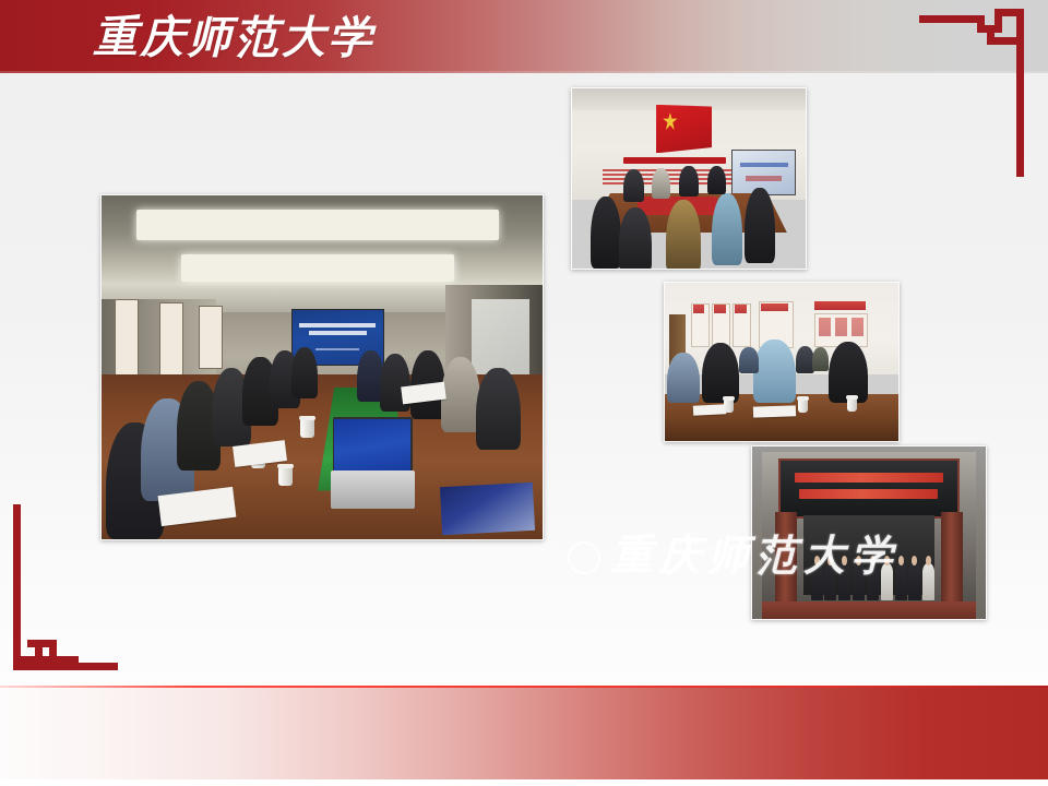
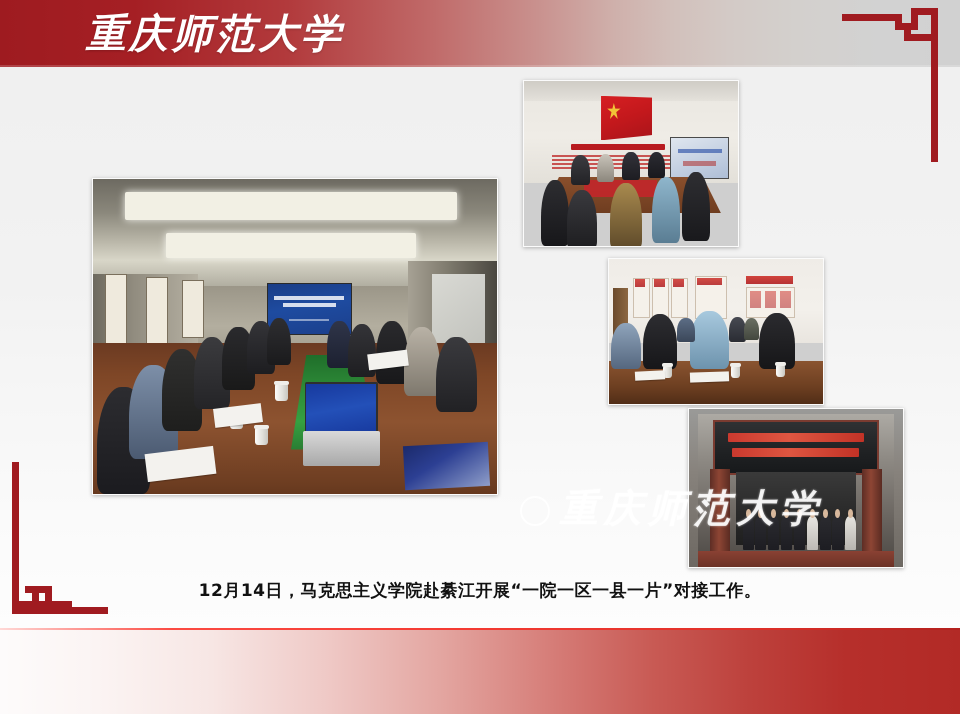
  重庆师范大学
  重庆师范大学
+ 12月14日，马克思主义学院赴綦江开展“一院一区一县一片”对接工作。
